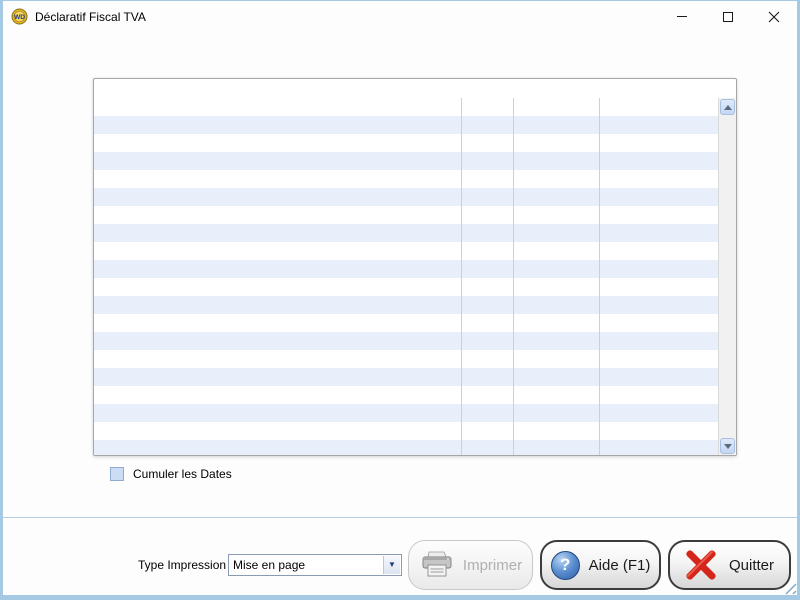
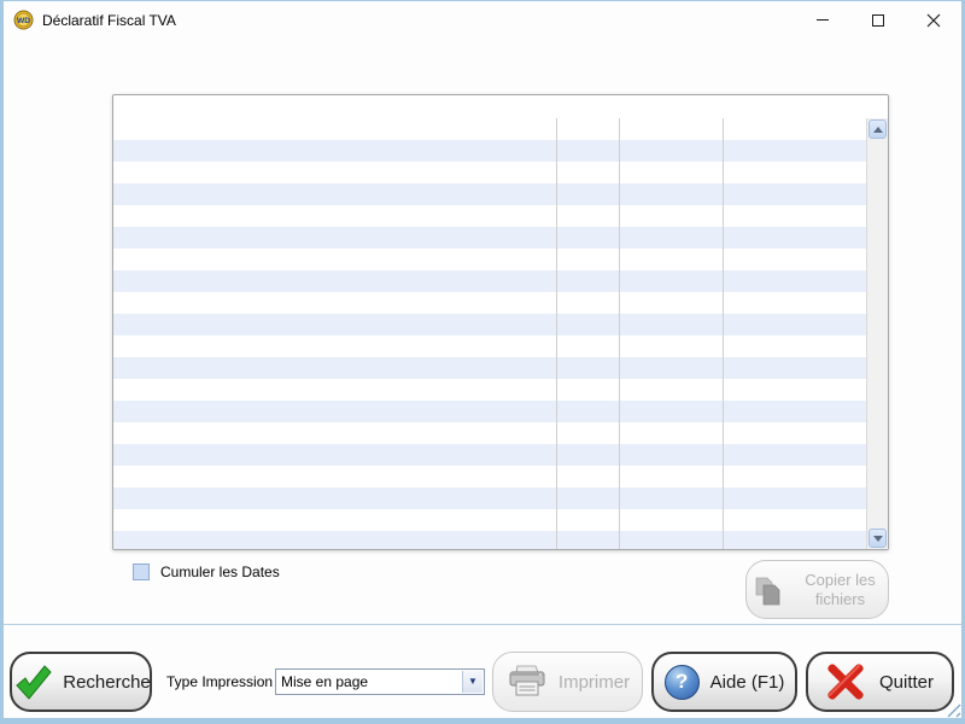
  Déclaratif Fiscal TVA
  Cumuler les Dates
+ Copier les fichiers
+ Recherche
  Type Impression
  Mise en page
  ▼
  Imprimer
  ?
  Aide (F1)
  Quitter
